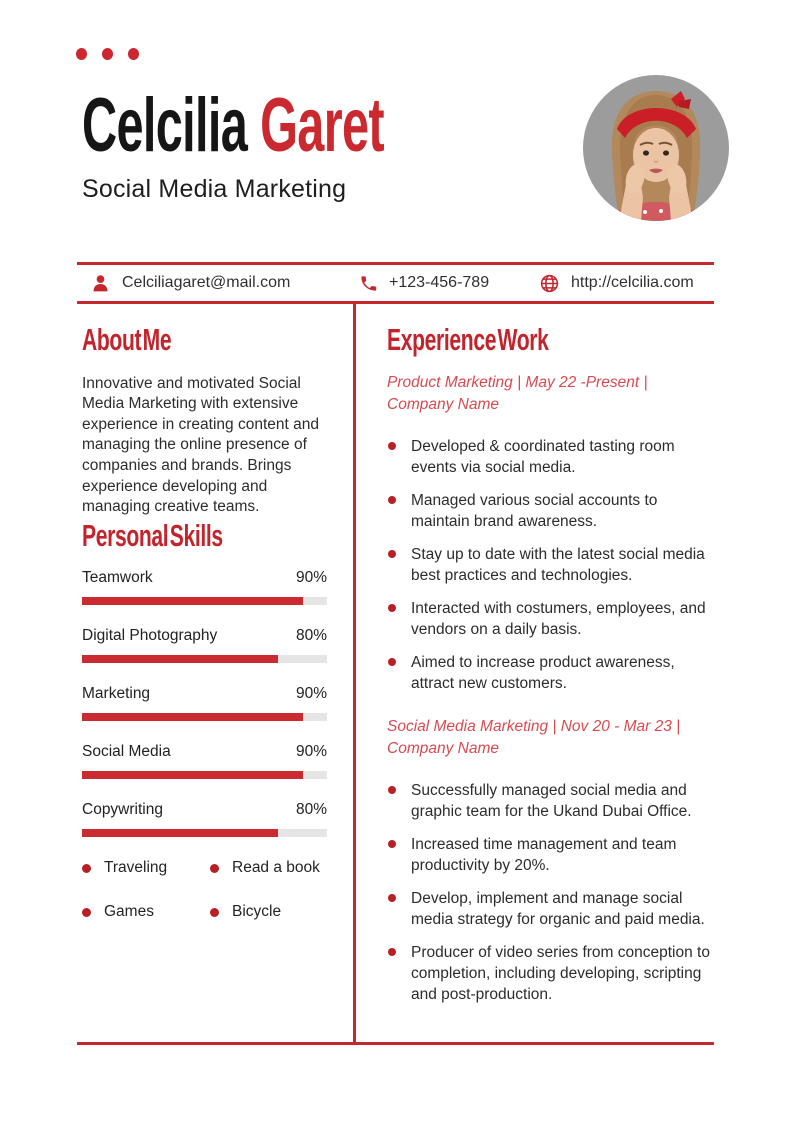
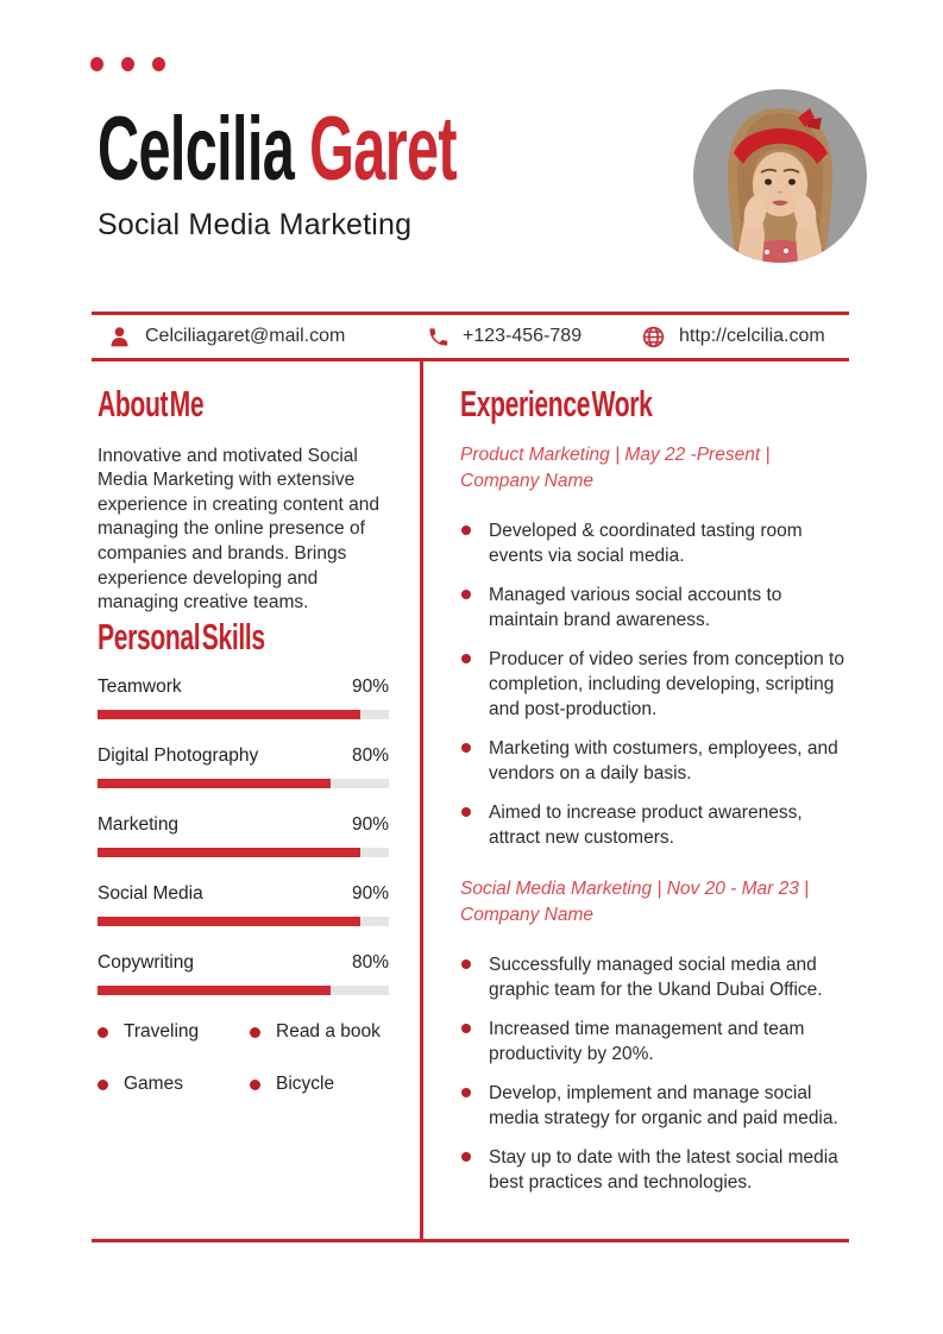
  Celcilia Garet
  Social Media Marketing
  Celciliagaret@mail.com
  +123-456-789
  http://celcilia.com
  About Me
  Innovative and motivated Social Media Marketing with extensive experience in creating content and managing the online presence of companies and brands. Brings experience developing and managing creative teams.
  Personal Skills
  Teamwork
  90%
  Digital Photography
  80%
  Marketing
  90%
  Social Media
  90%
  Copywriting
  80%
  Traveling
  Read a book
  Games
  Bicycle
  Experience Work
  Product Marketing | May 22 -Present | Company Name
  Developed & coordinated tasting room events via social media.
  Managed various social accounts to maintain brand awareness.
- Stay up to date with the latest social media best practices and technologies.
+ Producer of video series from conception to completion, including developing, scripting and post-production.
- Interacted with costumers, employees, and vendors on a daily basis.
+ Marketing with costumers, employees, and vendors on a daily basis.
  Aimed to increase product awareness, attract new customers.
  Social Media Marketing | Nov 20 - Mar 23 | Company Name
  Successfully managed social media and graphic team for the Ukand Dubai Office.
  Increased time management and team productivity by 20%.
  Develop, implement and manage social media strategy for organic and paid media.
- Producer of video series from conception to completion, including developing, scripting and post-production.
+ Stay up to date with the latest social media best practices and technologies.
